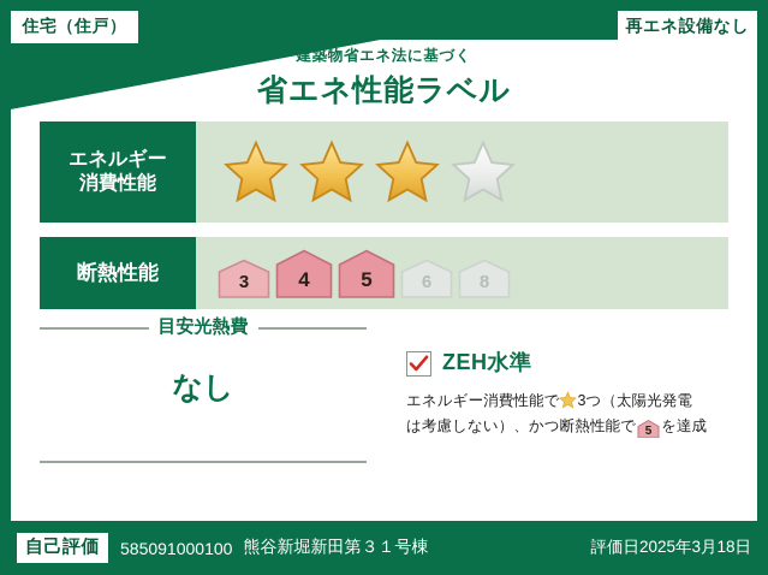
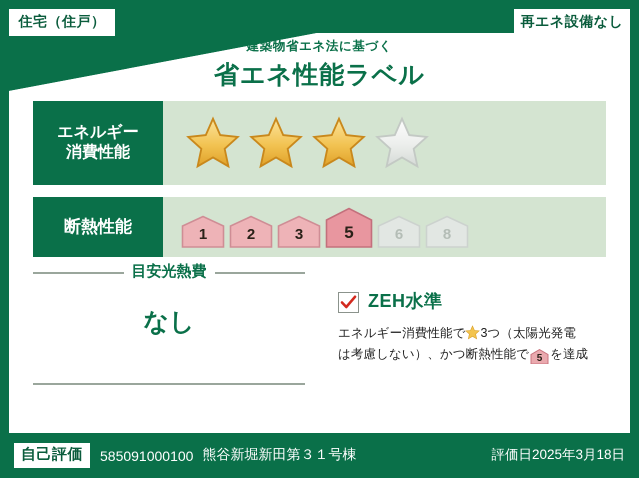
  住宅（住戸）
  再エネ設備なし
  建築物省エネ法に基づく
  省エネ性能ラベル
  エネルギー
  消費性能
  断熱性能
+ 1
+ 2
  3
- 4
  5
  6
  8
  目安光熱費
  なし
  ZEH水準
  エネルギー消費性能で 3つ（太陽光発電
  は考慮しない）、かつ断熱性能で 5 を達成
  自己評価
  585091000100
  熊谷新堀新田第３１号棟
  評価日2025年3月18日
